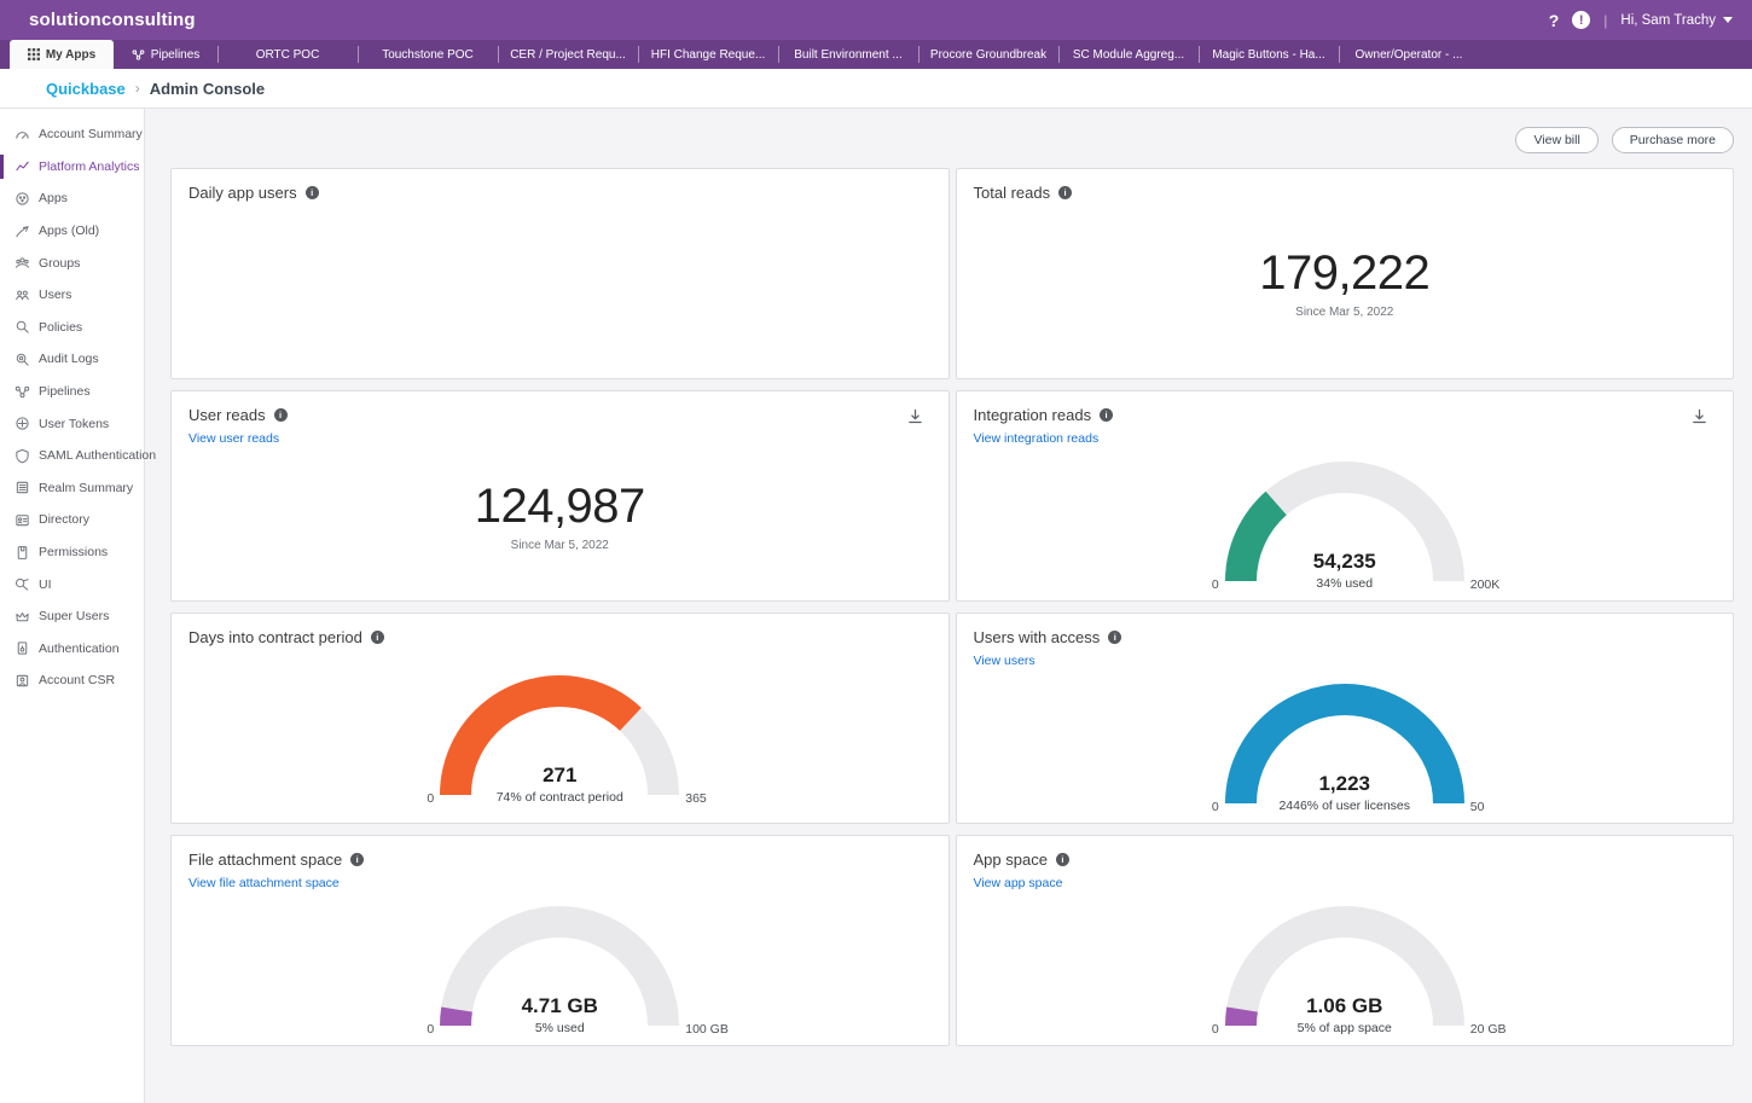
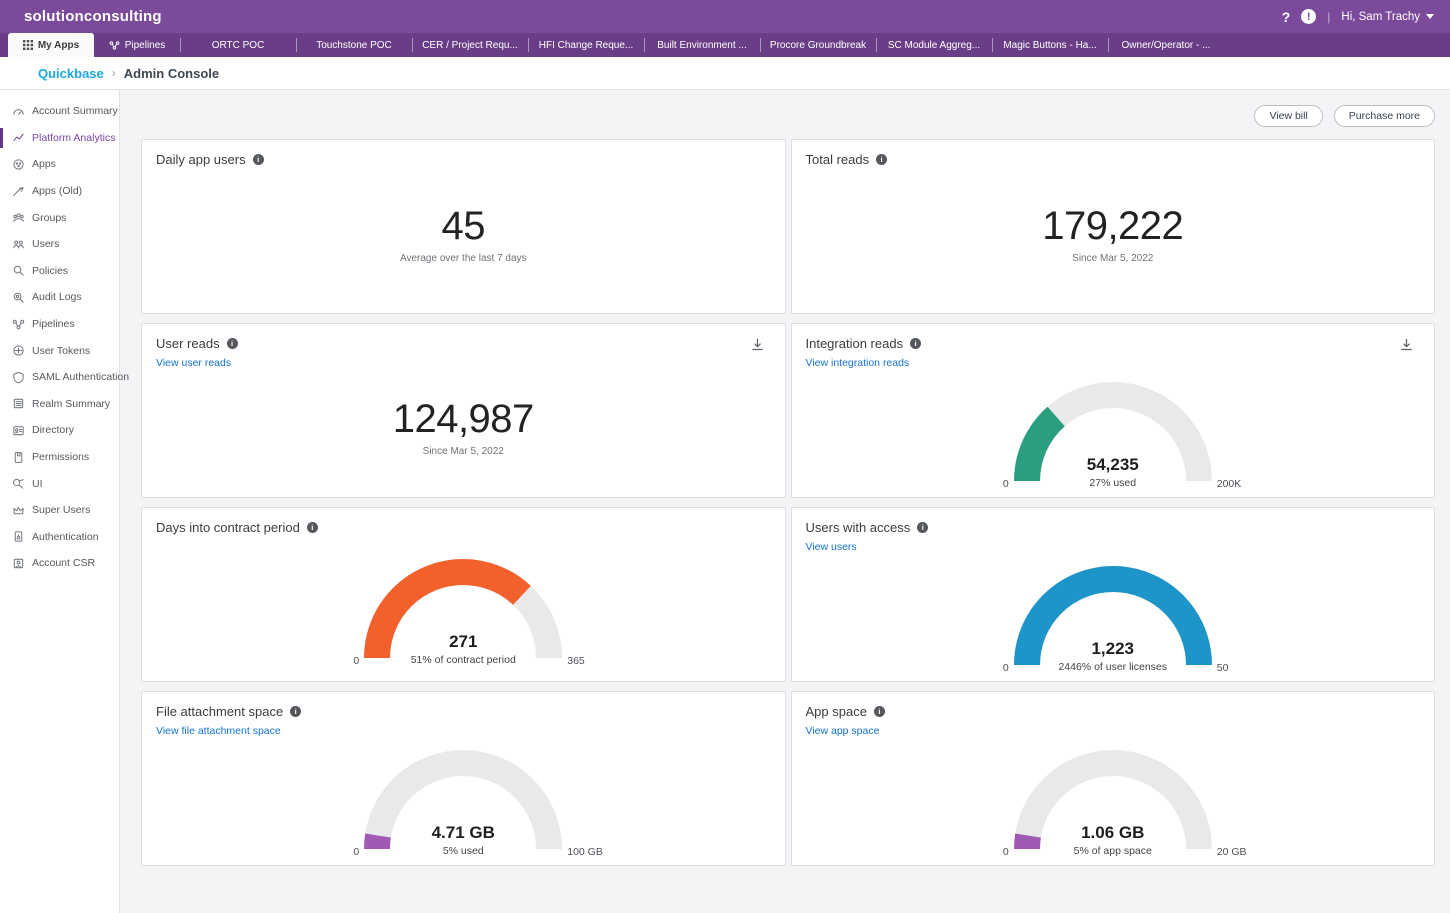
  solutionconsulting
  ?
  !
  |
  Hi, Sam Trachy
  My Apps
  Pipelines
  ORTC POC
  Touchstone POC
  CER / Project Requ...
  HFI Change Reque...
  Built Environment ...
  Procore Groundbreak
  SC Module Aggreg...
  Magic Buttons - Ha...
  Owner/Operator - ...
  Quickbase
  ›
  Admin Console
  Account Summary
  Platform Analytics
  Apps
  Apps (Old)
  Groups
  Users
  Policies
  Audit Logs
  Pipelines
  User Tokens
  SAML Authentication
  Realm Summary
  Directory
  Permissions
  UI
  Super Users
  Authentication
  Account CSR
  View bill
  Purchase more
  Daily app users
  i
+ 45
+ Average over the last 7 days
  Total reads
  i
  179,222
  Since Mar 5, 2022
  User reads
  i
  View user reads
  124,987
  Since Mar 5, 2022
  Integration reads
  i
  View integration reads
  0
  200K
  54,235
- 34% used
+ 27% used
  Days into contract period
  i
  0
  365
  271
- 74% of contract period
+ 51% of contract period
  Users with access
  i
  View users
  0
  50
  1,223
  2446% of user licenses
  File attachment space
  i
  View file attachment space
  0
  100 GB
  4.71 GB
  5% used
  App space
  i
  View app space
  0
  20 GB
  1.06 GB
  5% of app space
